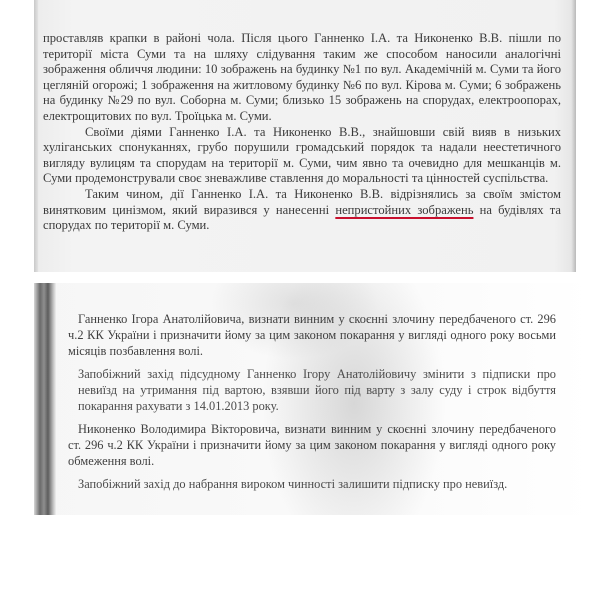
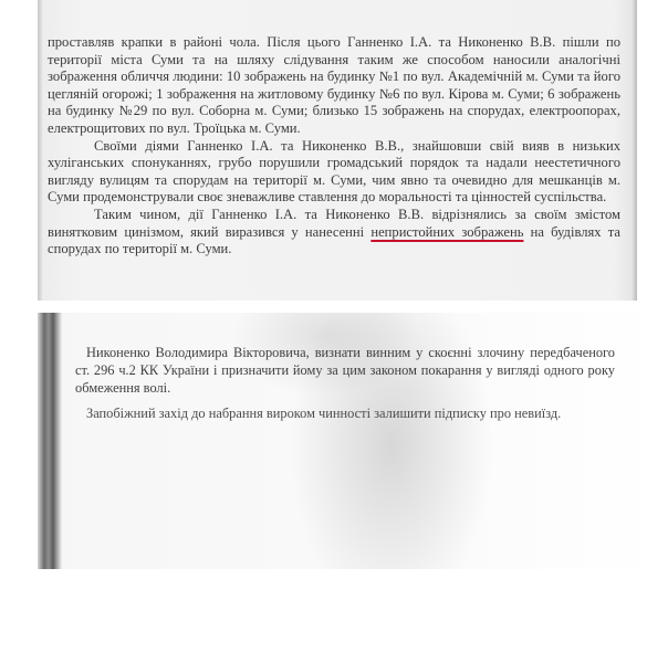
  проставляв крапки в районі чола. Після цього Ганненко І.А. та Никоненко В.В. пішли по території міста Суми та на шляху слідування таким же способом наносили аналогічні зображення обличчя людини: 10 зображень на будинку №1 по вул. Академічній м. Суми та його цегляній огорожі; 1 зображення на житловому будинку №6 по вул. Кірова м. Суми; 6 зображень на будинку №29 по вул. Соборна м. Суми; близько 15 зображень на спорудах, електроопорах, електрощитових по вул. Троїцька м. Суми.
  Своїми діями Ганненко І.А. та Никоненко В.В., знайшовши свій вияв в низьких хуліганських спонуканнях, грубо порушили громадський порядок та надали неестетичного вигляду вулицям та спорудам на території м. Суми, чим явно та очевидно для мешканців м. Суми продемонстрували своє зневажливе ставлення до моральності та цінностей суспільства.
  Таким чином, дії Ганненко І.А. та Никоненко В.В. відрізнялись за своїм змістом винятковим цинізмом, який виразився у нанесенні непристойних зображень на будівлях та спорудах по території м. Суми.
- Ганненко Ігора Анатолійовича, визнати винним у скоєнні злочину передбаченого ст. 296 ч.2 КК України і призначити йому за цим законом покарання у вигляді одного року восьми місяців позбавлення волі.
- Запобіжний захід підсудному Ганненко Ігору Анатолійовичу змінити з підписки про невиїзд на утримання під вартою, взявши його під варту з залу суду і строк відбуття покарання рахувати з 14.01.2013 року.
  Никоненко Володимира Вікторовича, визнати винним у скоєнні злочину передбаченого ст. 296 ч.2 КК України і призначити йому за цим законом покарання у вигляді одного року обмеження волі.
  Запобіжний захід до набрання вироком чинності залишити підписку про невиїзд.
